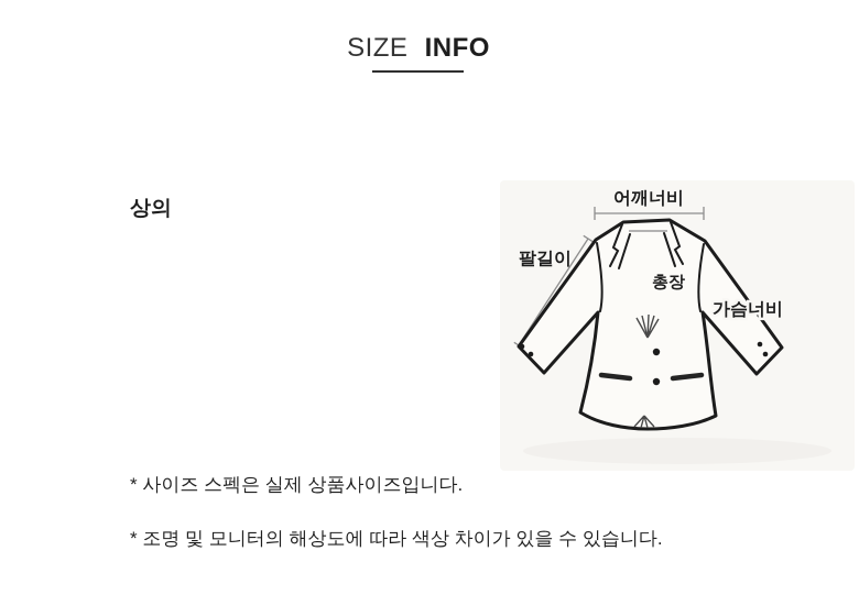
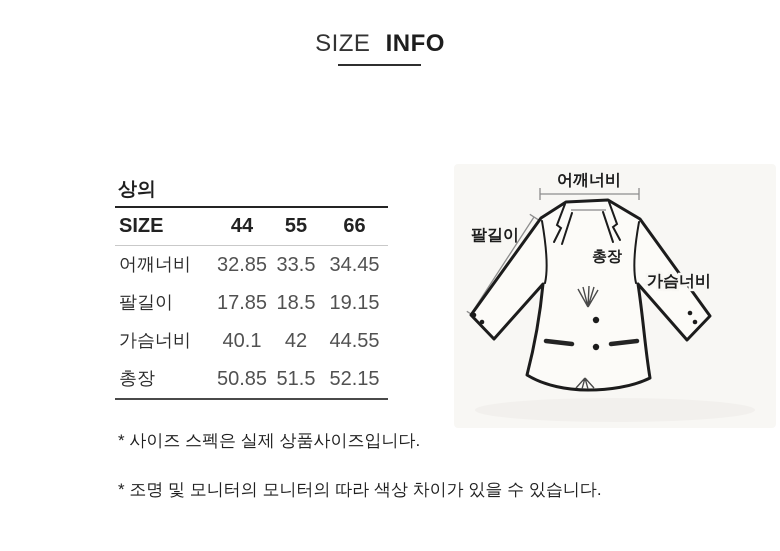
  SIZE INFO
  상의
+ SIZE	44	55	66
+ 어깨너비	32.85	33.5	34.45
+ 팔길이	17.85	18.5	19.15
+ 가슴너비	40.1	42	44.55
+ 총장	50.85	51.5	52.15
  어깨너비
  팔길이
  총장
  가슴너비
  * 사이즈 스펙은 실제 상품사이즈입니다.
- * 조명 및 모니터의 해상도에 따라 색상 차이가 있을 수 있습니다.
+ * 조명 및 모니터의 모니터의 따라 색상 차이가 있을 수 있습니다.
